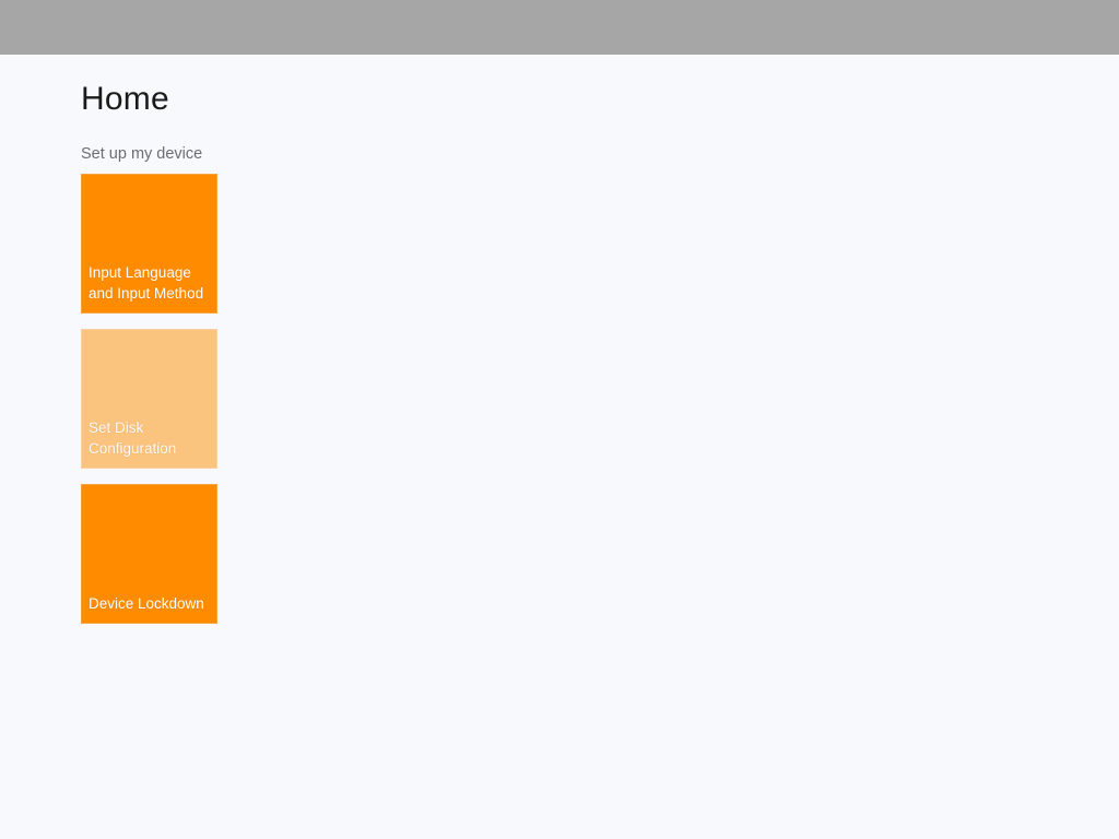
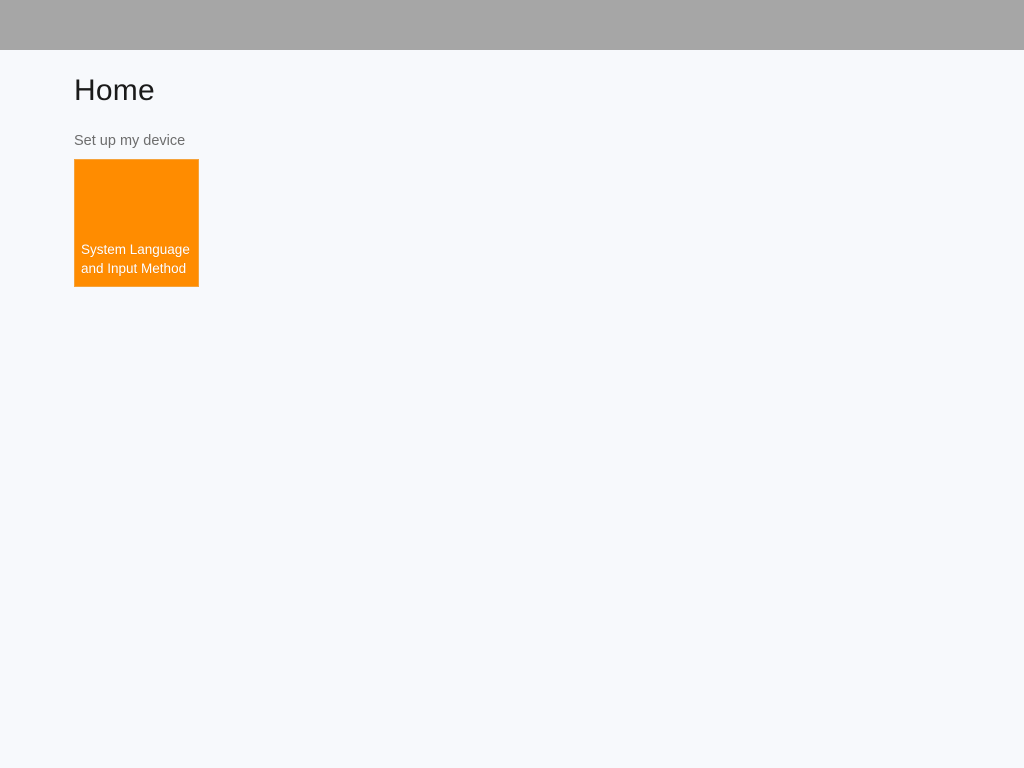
  Home
  Set up my device
- Input Language and Input Method
+ System Language and Input Method
- Set Disk Configuration
- Device Lockdown
